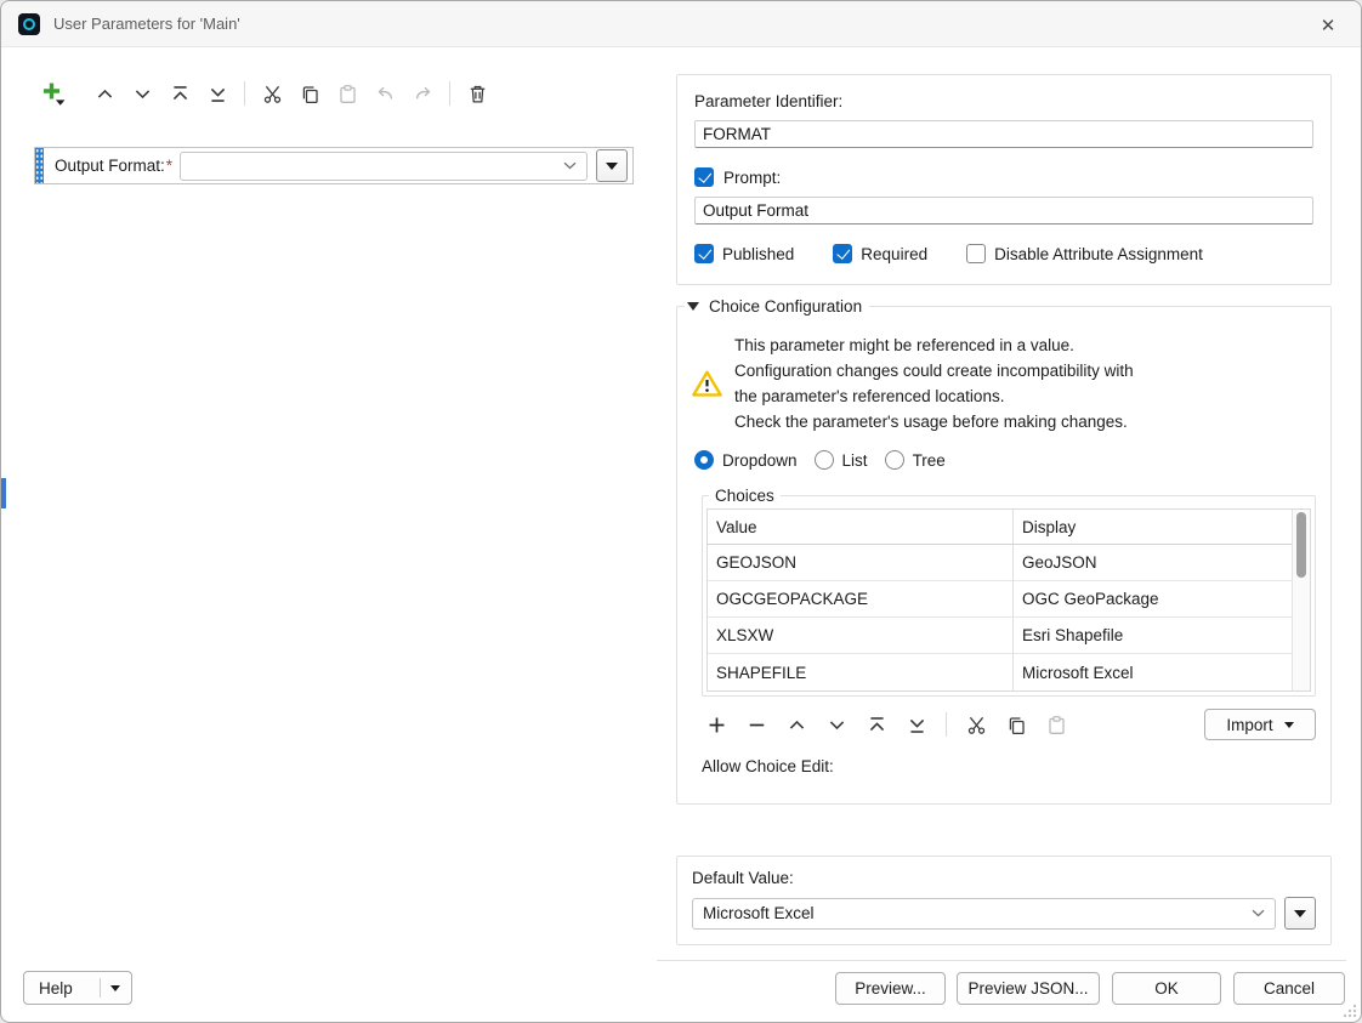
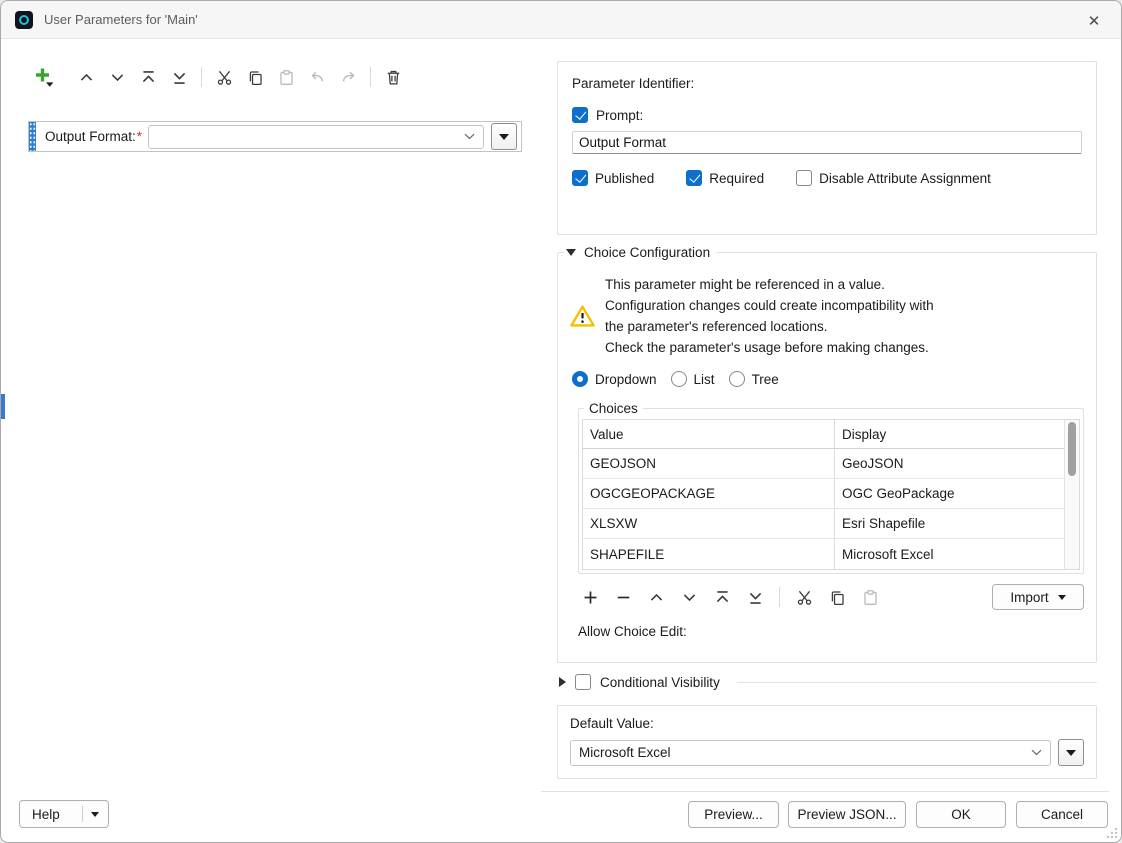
  User Parameters for 'Main'
  ✕
  Output Format:*
  Parameter Identifier:
- FORMAT
  Prompt:
  Output Format
  Published
  Required
  Disable Attribute Assignment
  Choice Configuration
  This parameter might be referenced in a value.
  Configuration changes could create incompatibility with
  the parameter's referenced locations.
  Check the parameter's usage before making changes.
  Dropdown
  List
  Tree
  Choices
  Value
  Display
  GEOJSON
  GeoJSON
  OGCGEOPACKAGE
  OGC GeoPackage
  XLSXW
  Esri Shapefile
  SHAPEFILE
  Microsoft Excel
  Import
  Allow Choice Edit:
+ Conditional Visibility
  Default Value:
  Microsoft Excel
  Help
  Preview...
  Preview JSON...
  OK
  Cancel
